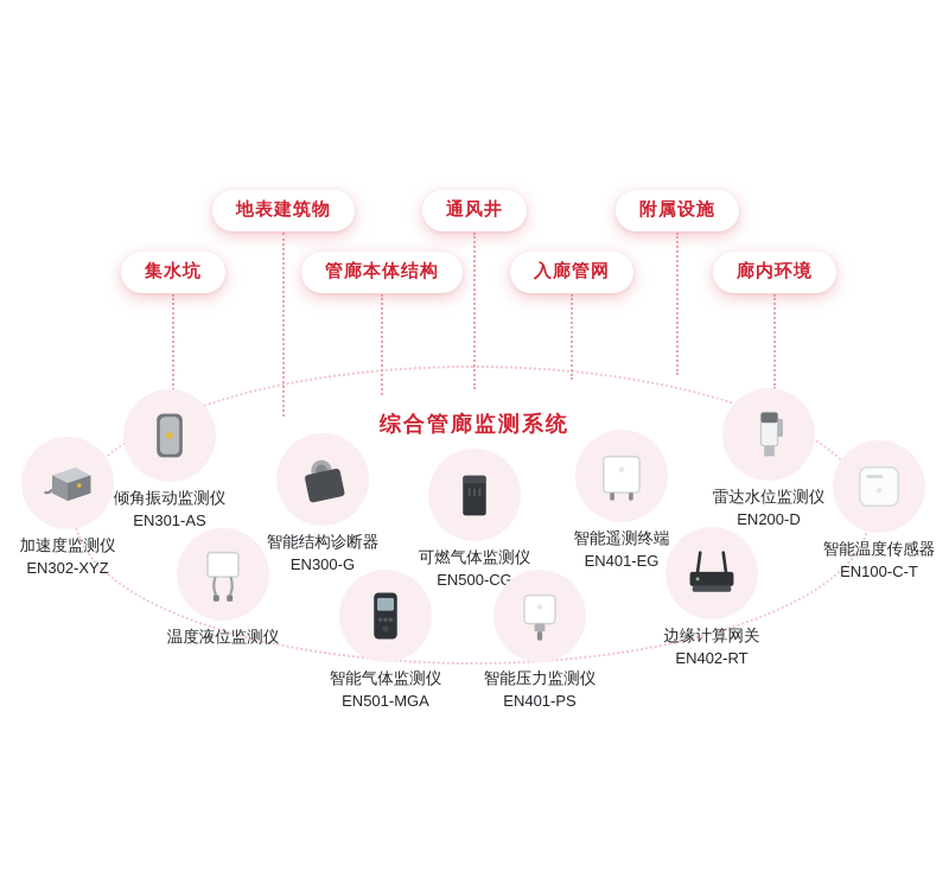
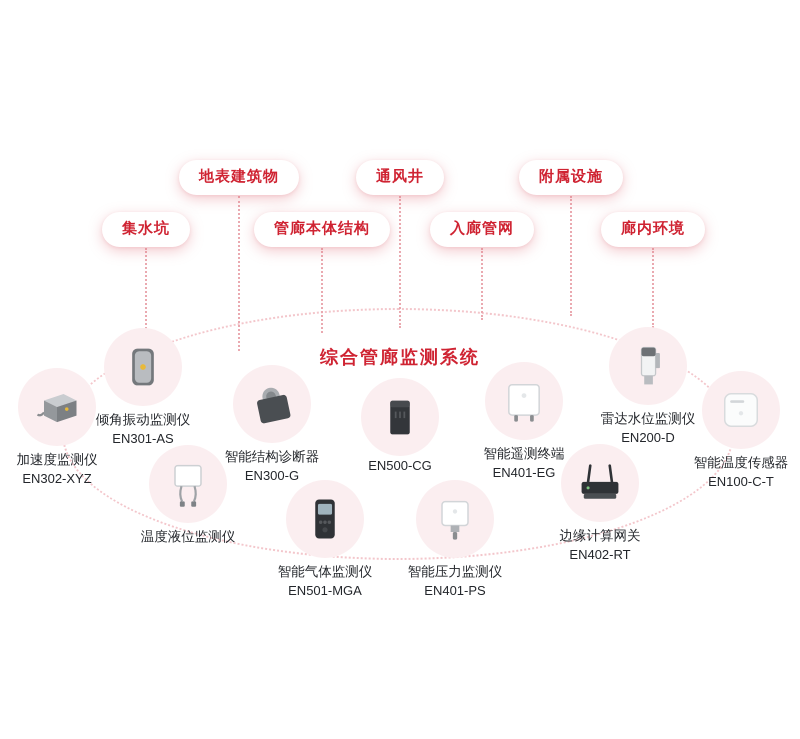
  集水坑
  地表建筑物
  管廊本体结构
  通风井
  入廊管网
  附属设施
  廊内环境
  综合管廊监测系统
  加速度监测仪
  EN302-XYZ
  倾角振动监测仪
  EN301-AS
  智能结构诊断器
  EN300-G
- 可燃气体监测仪
  EN500-CG
  智能遥测终端
  EN401-EG
  雷达水位监测仪
  EN200-D
  智能温度传感器
  EN100-C-T
  温度液位监测仪
  智能气体监测仪
  EN501-MGA
  智能压力监测仪
  EN401-PS
  边缘计算网关
  EN402-RT
